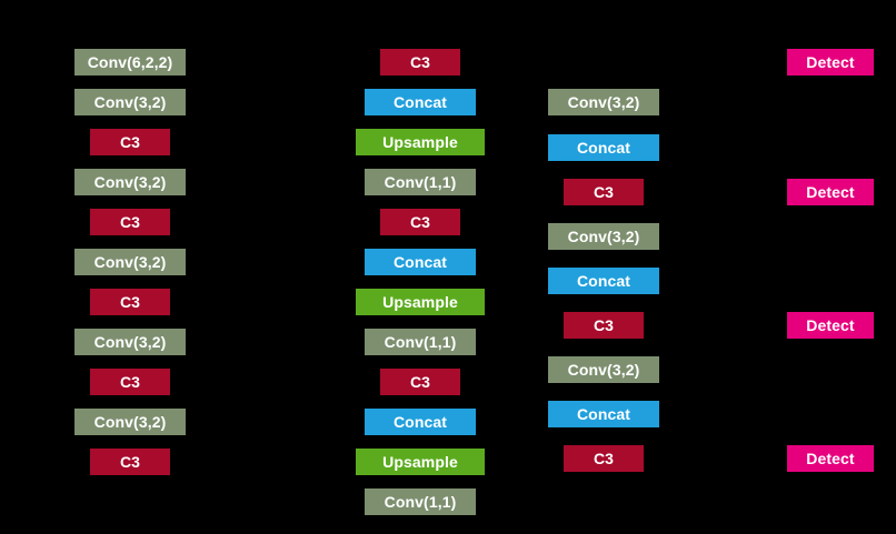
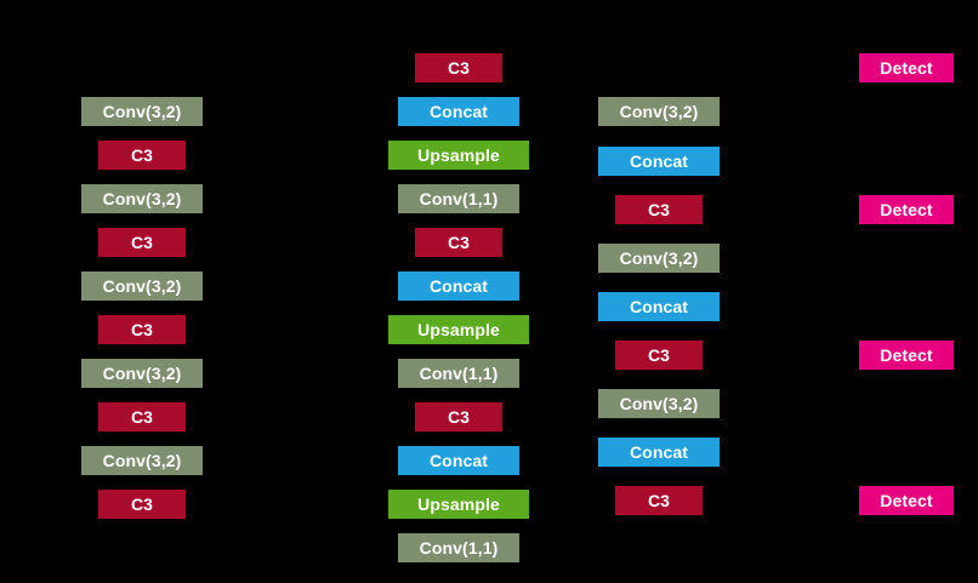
- Conv(6,2,2)
  Conv(3,2)
  C3
  Conv(3,2)
  C3
  Conv(3,2)
  C3
  Conv(3,2)
  C3
  Conv(3,2)
  C3
  C3
  Concat
  Upsample
  Conv(1,1)
  C3
  Concat
  Upsample
  Conv(1,1)
  C3
  Concat
  Upsample
  Conv(1,1)
  Conv(3,2)
  Concat
  C3
  Conv(3,2)
  Concat
  C3
  Conv(3,2)
  Concat
  C3
  Detect
  Detect
  Detect
  Detect
